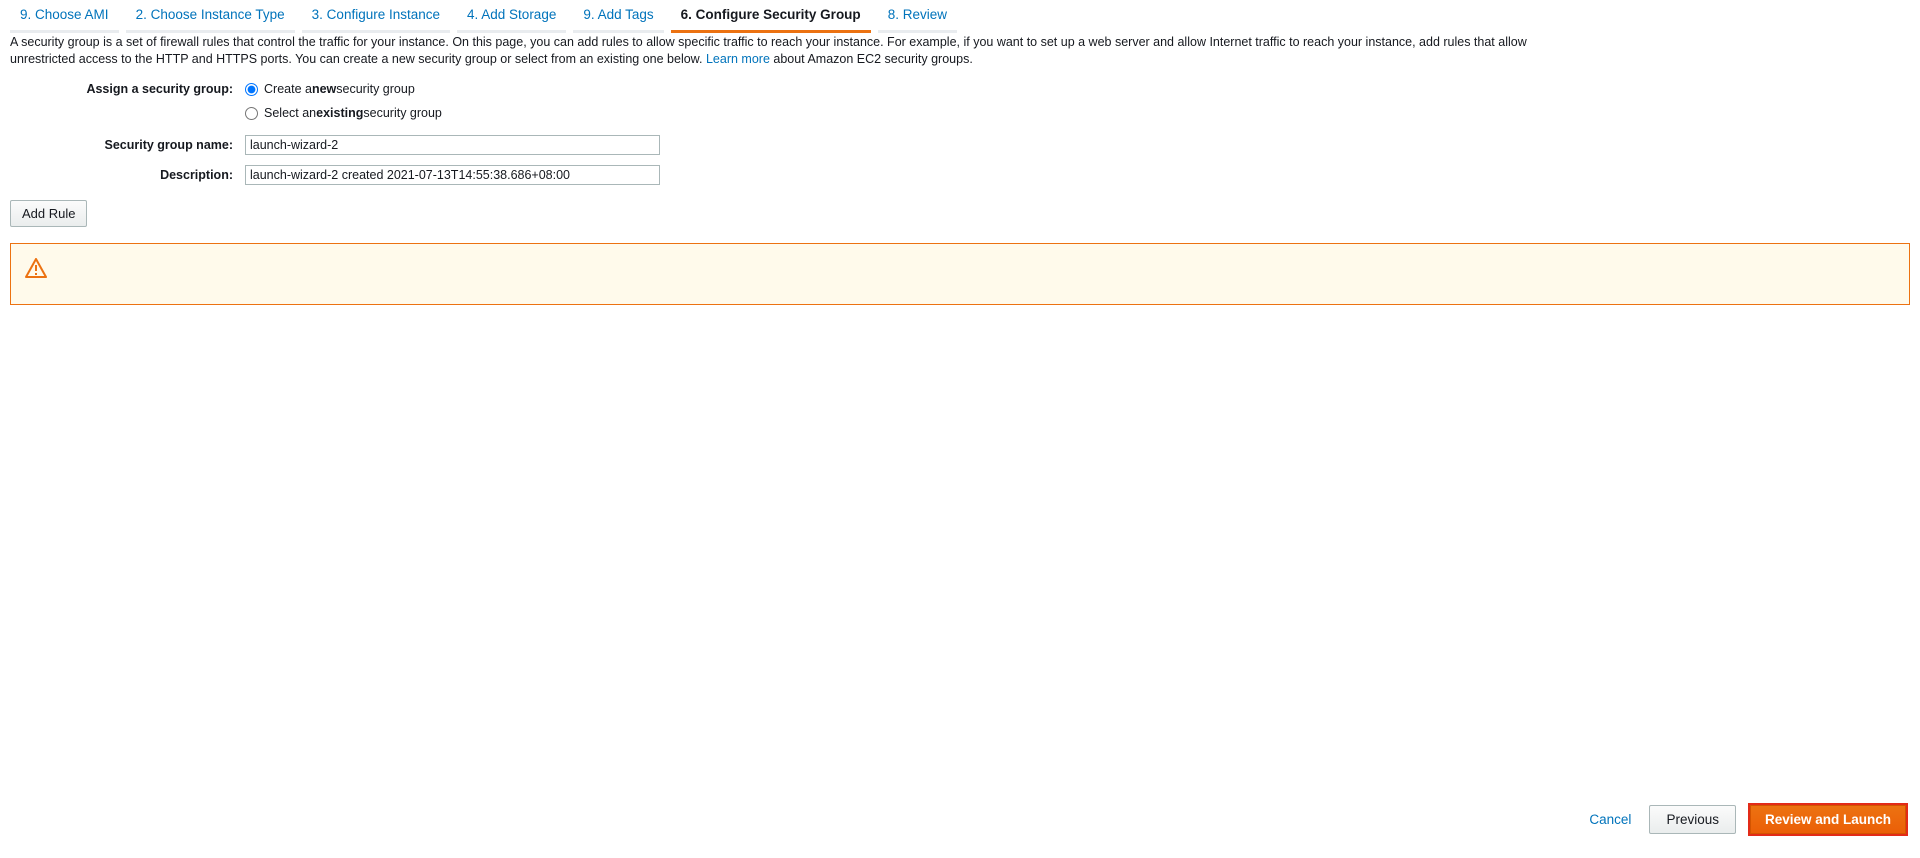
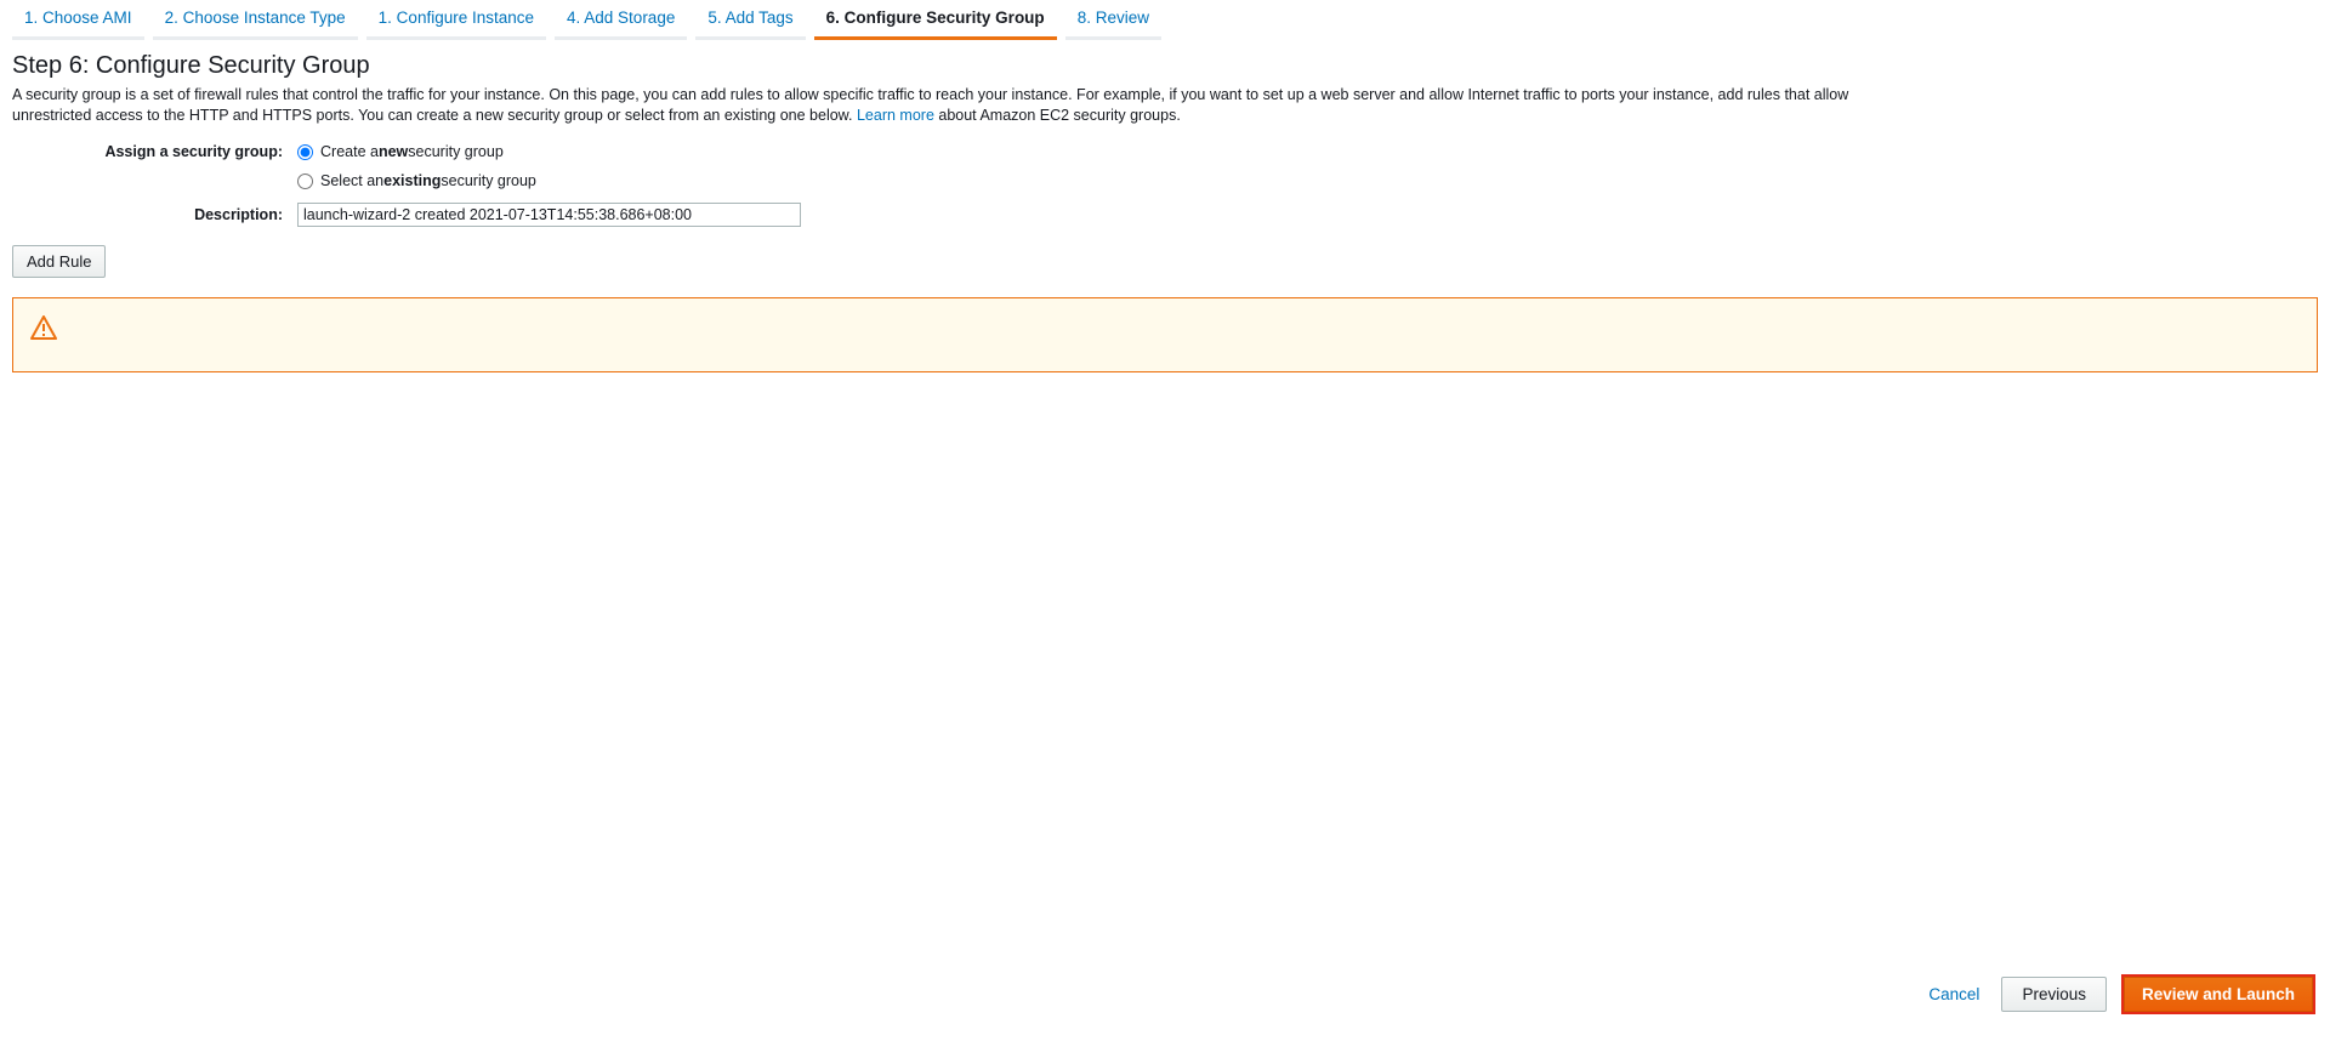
- 9. Choose AMI
+ 1. Choose AMI
  2. Choose Instance Type
- 3. Configure Instance
+ 1. Configure Instance
  4. Add Storage
- 9. Add Tags
+ 5. Add Tags
  6. Configure Security Group
  8. Review
+ Step 6: Configure Security Group
- A security group is a set of firewall rules that control the traffic for your instance. On this page, you can add rules to allow specific traffic to reach your instance. For example, if you want to set up a web server and allow Internet traffic to reach your instance, add rules that allow unrestricted access to the HTTP and HTTPS ports. You can create a new security group or select from an existing one below. Learn more about Amazon EC2 security groups.
+ A security group is a set of firewall rules that control the traffic for your instance. On this page, you can add rules to allow specific traffic to reach your instance. For example, if you want to set up a web server and allow Internet traffic to ports your instance, add rules that allow unrestricted access to the HTTP and HTTPS ports. You can create a new security group or select from an existing one below. Learn more about Amazon EC2 security groups.
  Assign a security group:
  Create a
  new
  security group
  Select an
  existing
  security group
- Security group name:
- launch-wizard-2
  Description:
  launch-wizard-2 created 2021-07-13T14:55:38.686+08:00
  Add Rule
  Cancel
  Previous
  Review and Launch
